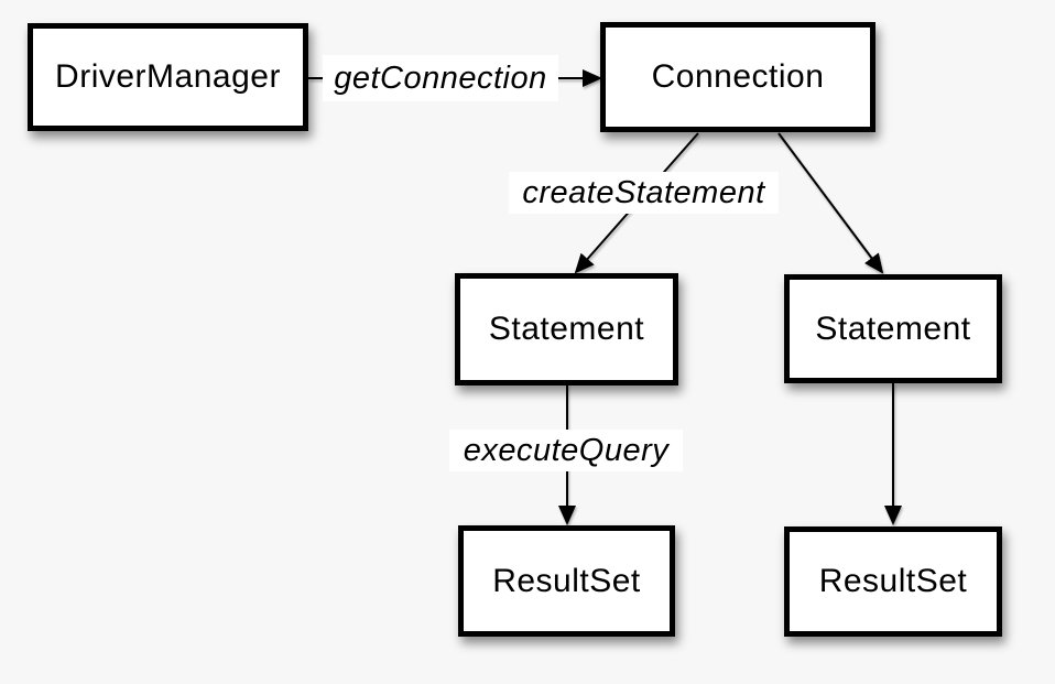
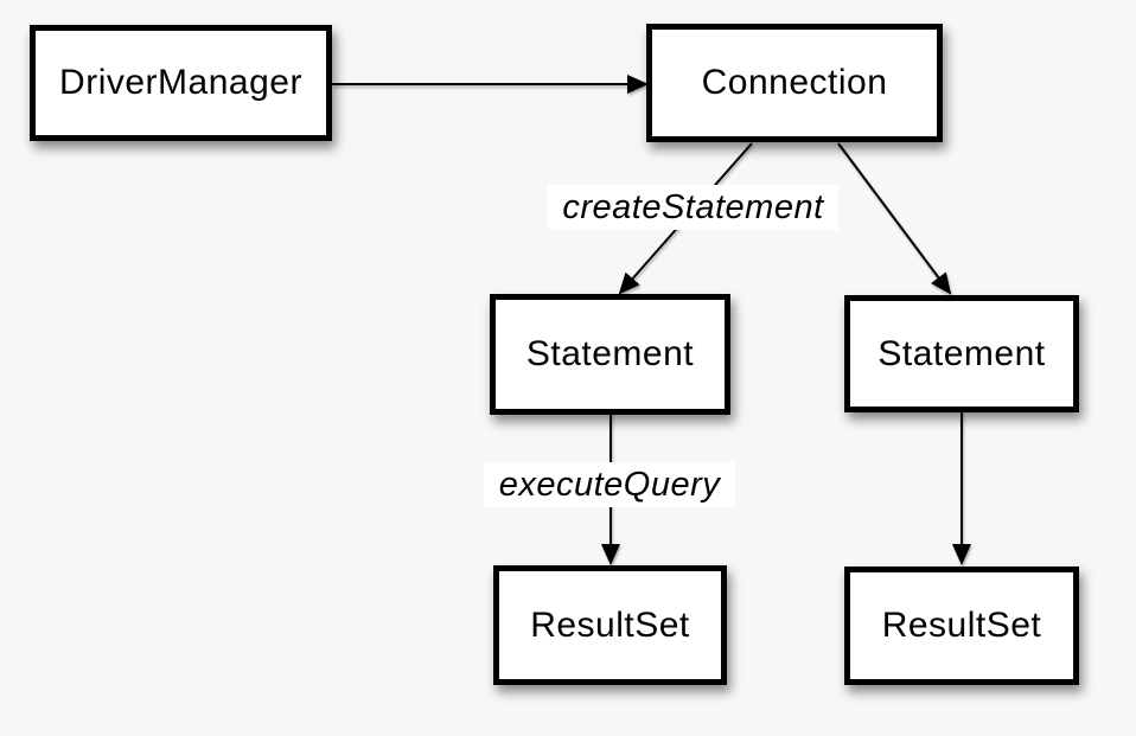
  DriverManager
  Connection
  Statement
  Statement
  ResultSet
  ResultSet
- getConnection
  createStatement
  executeQuery
